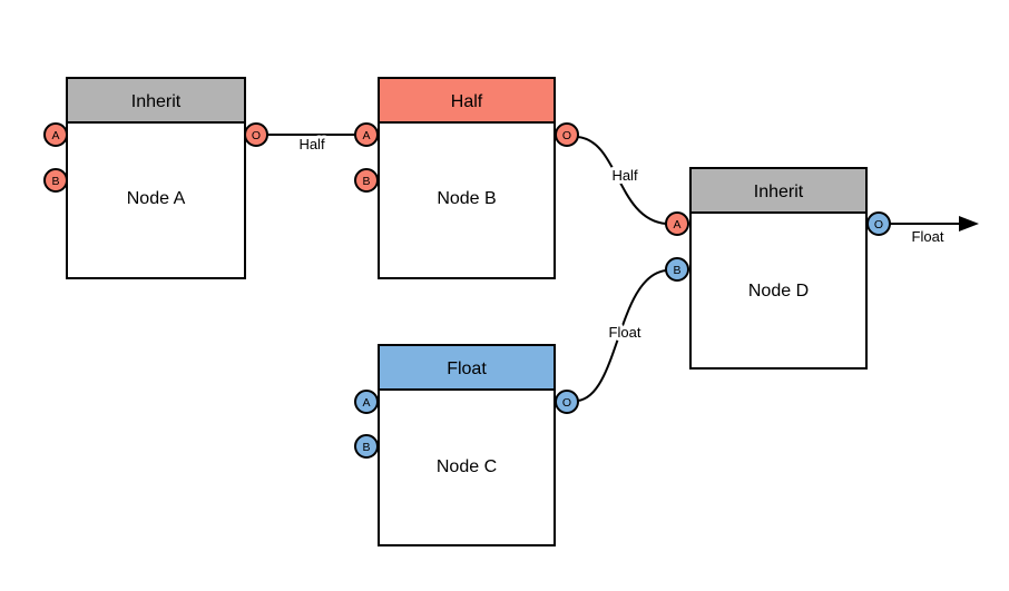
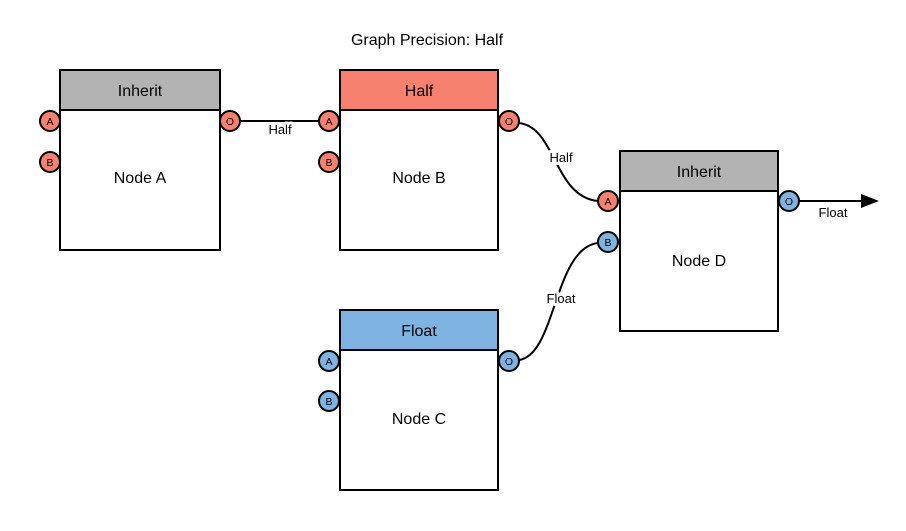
+ Graph Precision: Half
  Half
  Half
  Float
  Float
  Inherit
  Node A
  A
  B
  O
  Half
  Node B
  A
  B
  O
  Float
  Node C
  A
  B
  O
  Inherit
  Node D
  A
  B
  O
